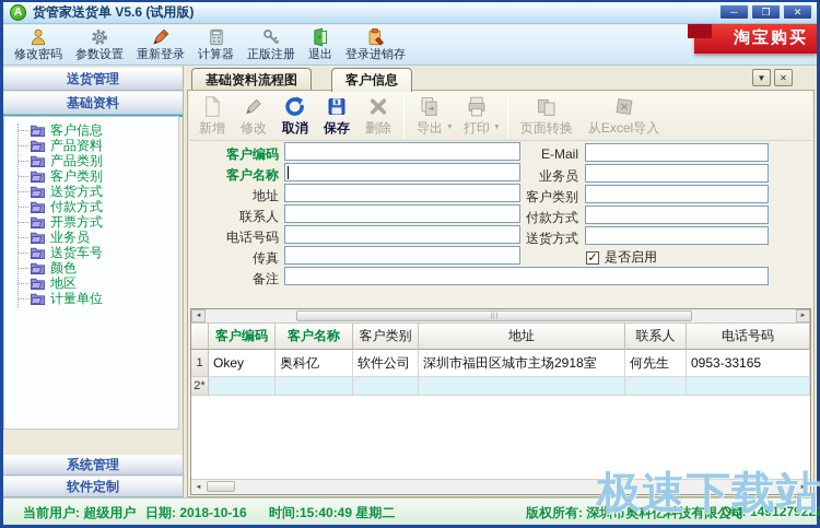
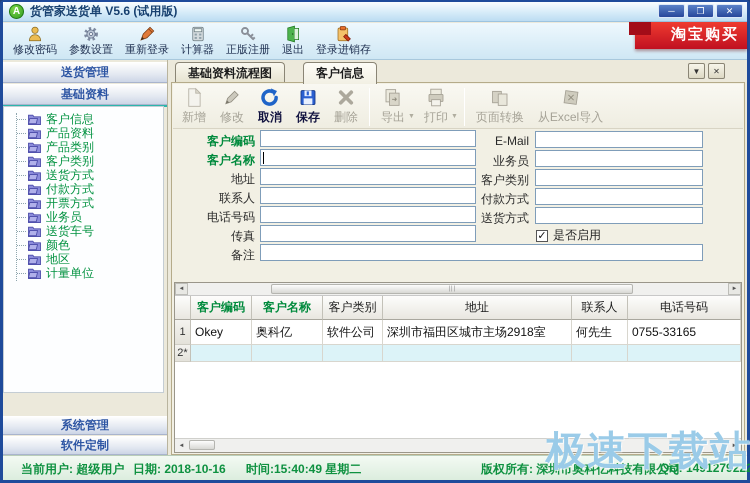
  A
  货管家送货单 V5.6 (试用版)
  ─
  ❐
  ✕
  修改密码
  参数设置
  重新登录
  计算器
  正版注册
  退出
  登录进销存
  淘宝购买
  送货管理
  基础资料
  客户信息
  产品资料
  产品类别
  客户类别
  送货方式
  付款方式
  开票方式
  业务员
  送货车号
  颜色
  地区
  计量单位
  系统管理
  软件定制
  基础资料流程图
  客户信息
  ▼
  ✕
  新增
  修改
  取消
  保存
  删除
  导出
  打印
  页面转换
  从Excel导入
  客户编码
  客户名称
  地址
  联系人
  电话号码
  传真
  备注
  E-Mail
  业务员
  客户类别
  付款方式
  送货方式
  是否启用
  客户编码
  客户名称
  客户类别
  地址
  联系人
  电话号码
  1
  Okey
  奥科亿
  软件公司
  深圳市福田区城市主场2918室
  何先生
- 0953-33165
+ 0755-33165
  2*
  当前用户: 超级用户
  日期: 2018-10-16
  时间:15:40:49 星期二
  版权所有: 深圳市奥科亿科技有限公司
  QQ: 1491279222
  极速下载站
